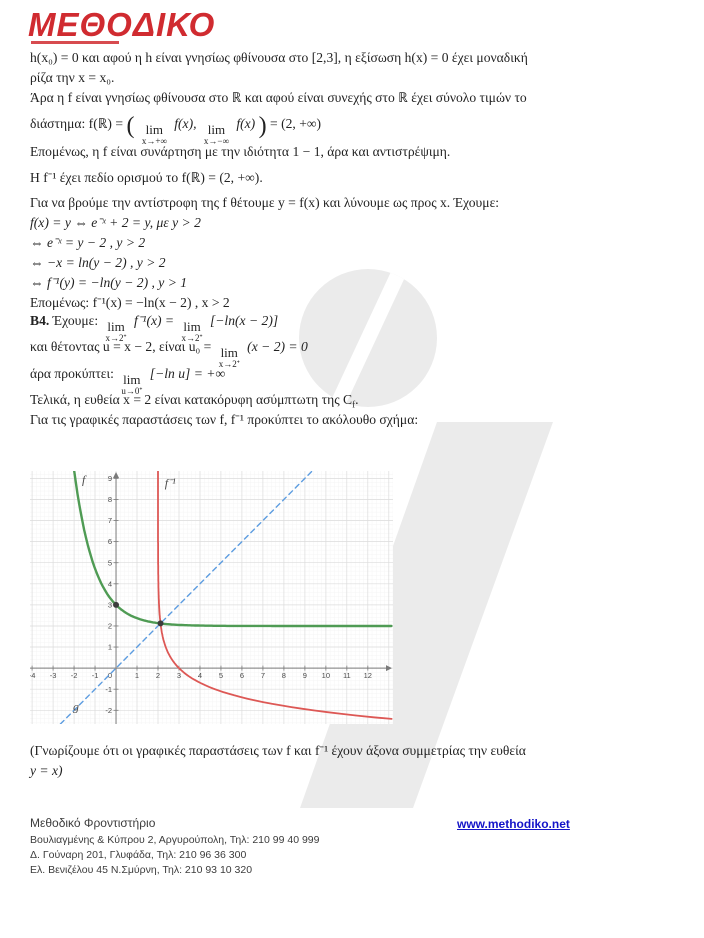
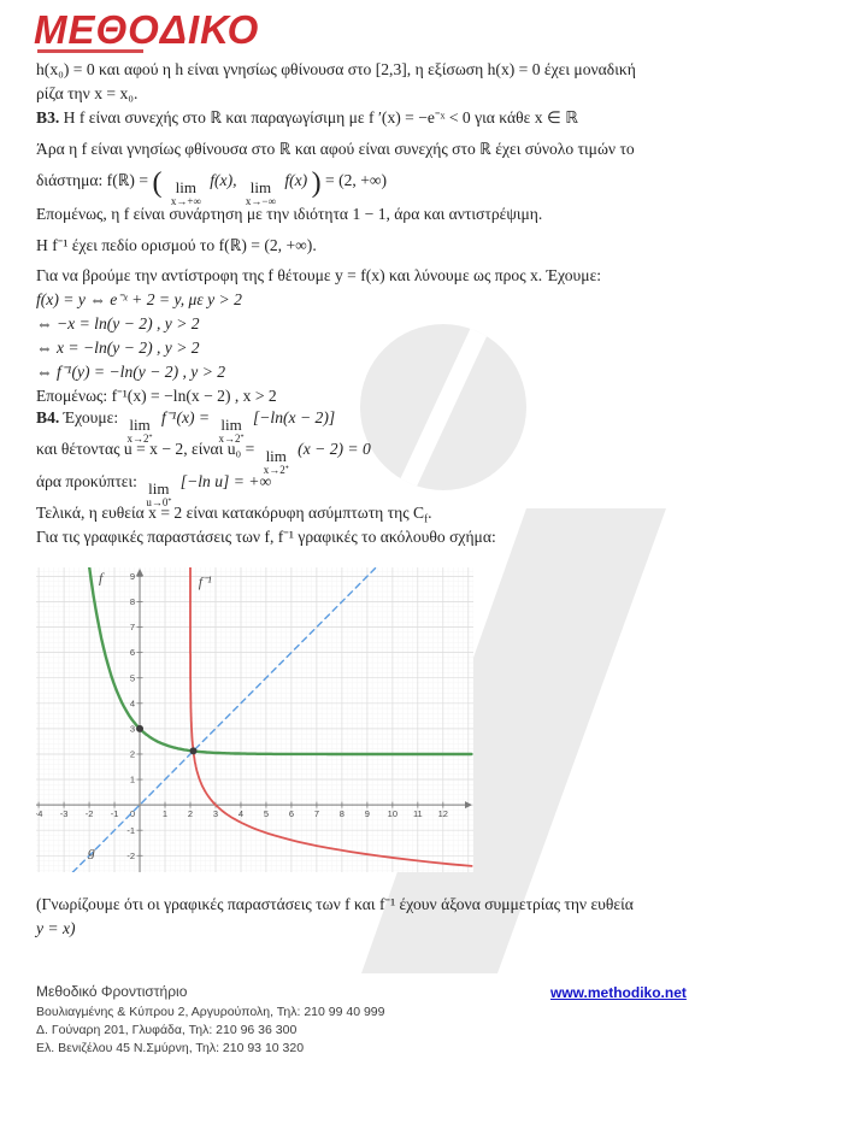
  ΜΕΘΟΔΙΚΟ
  h(x₀) = 0 και αφού η h είναι γνησίως φθίνουσα στο [2,3], η εξίσωση h(x) = 0 έχει μοναδική
  ρίζα την x = x₀.
+ B3. Η f είναι συνεχής στο ℝ και παραγωγίσιμη με f ′(x) = −e⁻ˣ < 0 για κάθε x ∈ ℝ
  Άρα η f είναι γνησίως φθίνουσα στο ℝ και αφού είναι συνεχής στο ℝ έχει σύνολο τιμών το
  διάστημα: f(ℝ) = (
  lim
  x→+∞
  f(x),
  lim
  x→−∞
  f(x) ) = (2, +∞)
  Επομένως, η f είναι συνάρτηση με την ιδιότητα 1 − 1, άρα και αντιστρέψιμη.
  Η f⁻¹ έχει πεδίο ορισμού το f(ℝ) = (2, +∞).
  Για να βρούμε την αντίστροφη της f θέτουμε y = f(x) και λύνουμε ως προς x. Έχουμε:
  f(x) = y ⇔ e⁻ˣ + 2 = y, με y > 2
- ⇔ e⁻ˣ = y − 2 , y > 2
  ⇔ −x = ln(y − 2) , y > 2
+ ⇔ x = −ln(y − 2) , y > 2
- ⇔ f⁻¹(y) = −ln(y − 2) , y > 1
+ ⇔ f⁻¹(y) = −ln(y − 2) , y > 2
  Επομένως: f⁻¹(x) = −ln(x − 2) , x > 2
  B4. Έχουμε:
  lim
  x→2⁺
  f⁻¹(x) =
  lim
  x→2⁺
  [−ln(x − 2)]
  και θέτοντας u = x − 2, είναι u₀ =
  lim
  x→2⁺
  (x − 2) = 0
  άρα προκύπτει:
  lim
  u→0⁺
  [−ln u] = +∞
  Τελικά, η ευθεία x = 2 είναι κατακόρυφη ασύμπτωτη της Cf.
- Για τις γραφικές παραστάσεις των f, f⁻¹ προκύπτει το ακόλουθο σχήμα:
+ Για τις γραφικές παραστάσεις των f, f⁻¹ γραφικές το ακόλουθο σχήμα:
  -4
  -3
  -2
  -1
  1
  2
  3
  4
  5
  6
  7
  8
  9
  10
  11
  12
  -2
  -1
  1
  2
  3
  4
  5
  6
  7
  8
  9
  0
  f
  f⁻¹
  g
  (Γνωρίζουμε ότι οι γραφικές παραστάσεις των f και f⁻¹ έχουν άξονα συμμετρίας την ευθεία
  y = x)
  Μεθοδικό Φροντιστήριο
  Βουλιαγμένης & Κύπρου 2, Αργυρούπολη, Τηλ: 210 99 40 999
  Δ. Γούναρη 201, Γλυφάδα, Τηλ: 210 96 36 300
  Ελ. Βενιζέλου 45 Ν.Σμύρνη, Τηλ: 210 93 10 320
  www.methodiko.net
